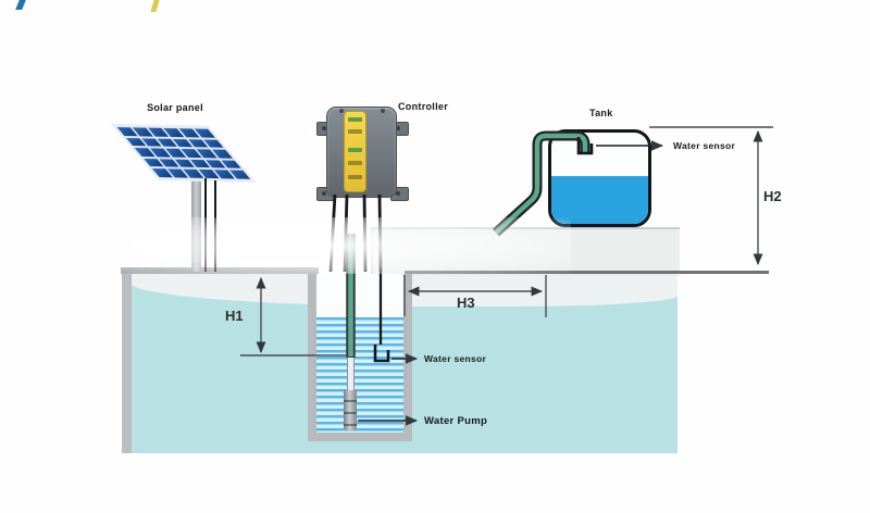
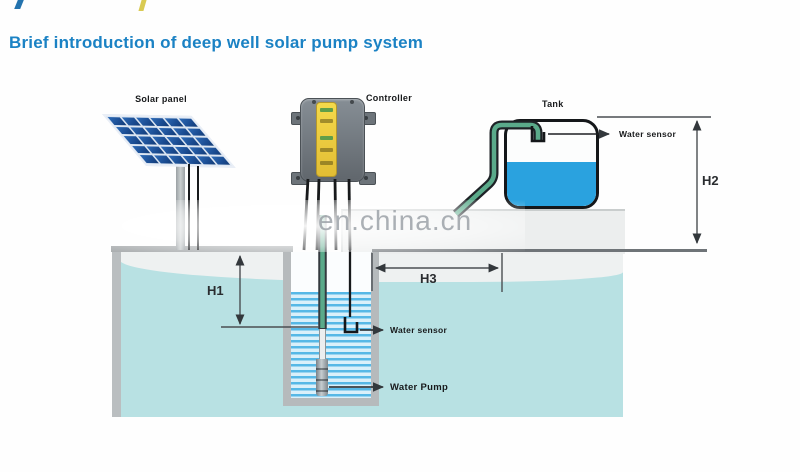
+ Brief introduction of deep well solar pump system
+ en.china.cn
  Solar panel
  Controller
  Tank
  Water sensor
  Water sensor
  Water Pump
  H1
  H2
  H3
